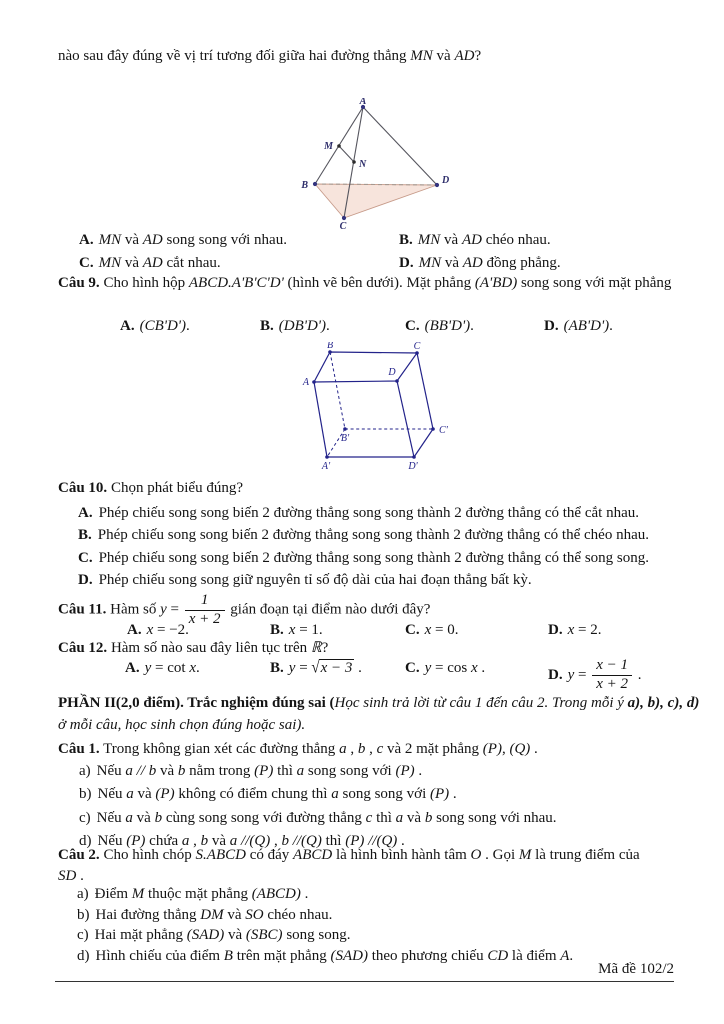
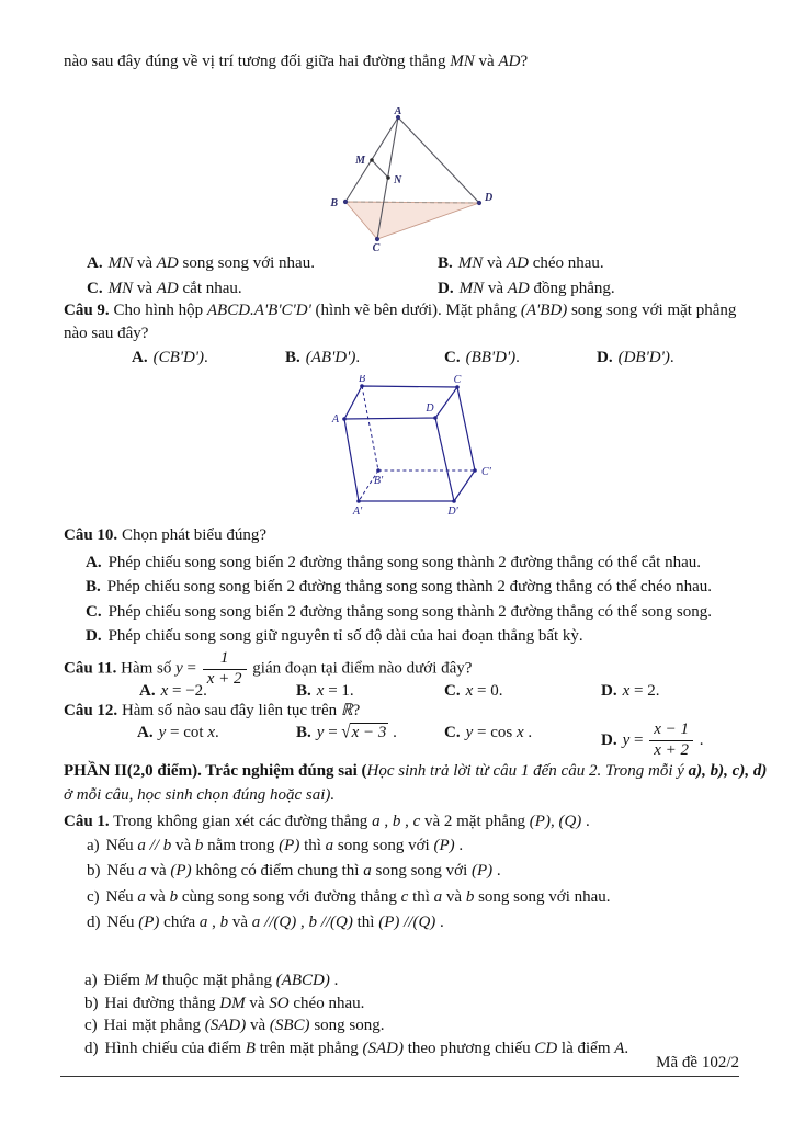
  nào sau đây đúng về vị trí tương đối giữa hai đường thẳng MN và AD?
  A
  M
  N
  B
  D
  C
  A. MN và AD song song với nhau.
  B. MN và AD chéo nhau.
  C. MN và AD cắt nhau.
  D. MN và AD đồng phẳng.
  Câu 9. Cho hình hộp ABCD.A'B'C'D' (hình vẽ bên dưới). Mặt phẳng (A'BD) song song với mặt phẳng
+ nào sau đây?
  A. (CB'D').
- B. (DB'D').
+ B. (AB'D').
  C. (BB'D').
- D. (AB'D').
+ D. (DB'D').
  B
  C
  A
  D
  B'
  C'
  A'
  D'
  Câu 10. Chọn phát biểu đúng?
  A. Phép chiếu song song biến 2 đường thẳng song song thành 2 đường thẳng có thể cắt nhau.
  B. Phép chiếu song song biến 2 đường thẳng song song thành 2 đường thẳng có thể chéo nhau.
  C. Phép chiếu song song biến 2 đường thẳng song song thành 2 đường thẳng có thể song song.
  D. Phép chiếu song song giữ nguyên tỉ số độ dài của hai đoạn thẳng bất kỳ.
  Câu 11. Hàm số y =
  1
  x + 2
  gián đoạn tại điểm nào dưới đây?
  A. x = −2.
  B. x = 1.
  C. x = 0.
  D. x = 2.
  Câu 12. Hàm số nào sau đây liên tục trên ℝ?
  A. y = cot x.
  B. y = √x − 3 .
  C. y = cos x .
  D. y =
  x − 1
  x + 2
  .
  PHẦN II(2,0 điểm). Trắc nghiệm đúng sai (Học sinh trả lời từ câu 1 đến câu 2. Trong mỗi ý a), b), c), d)
  ở mỗi câu, học sinh chọn đúng hoặc sai).
  Câu 1. Trong không gian xét các đường thẳng a , b , c và 2 mặt phẳng (P), (Q) .
  a) Nếu a // b và b nằm trong (P) thì a song song với (P) .
  b) Nếu a và (P) không có điểm chung thì a song song với (P) .
  c) Nếu a và b cùng song song với đường thẳng c thì a và b song song với nhau.
  d) Nếu (P) chứa a , b và a //(Q) , b //(Q) thì (P) //(Q) .
- Câu 2. Cho hình chóp S.ABCD có đáy ABCD là hình bình hành tâm O . Gọi M là trung điểm của
- SD .
  a) Điểm M thuộc mặt phẳng (ABCD) .
  b) Hai đường thẳng DM và SO chéo nhau.
  c) Hai mặt phẳng (SAD) và (SBC) song song.
  d) Hình chiếu của điểm B trên mặt phẳng (SAD) theo phương chiếu CD là điểm A.
  Mã đề 102/2
